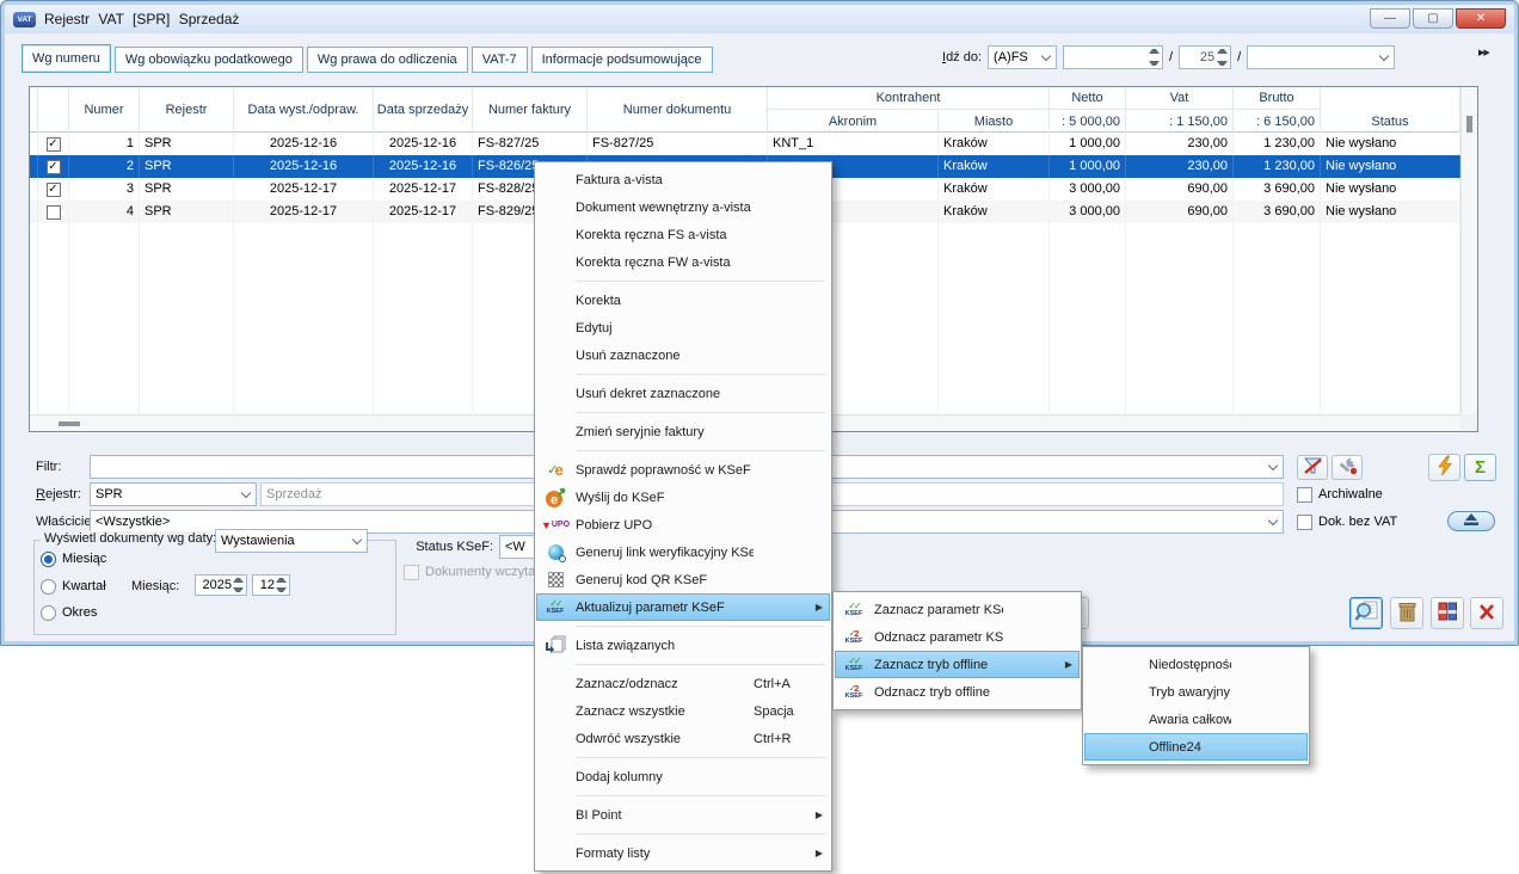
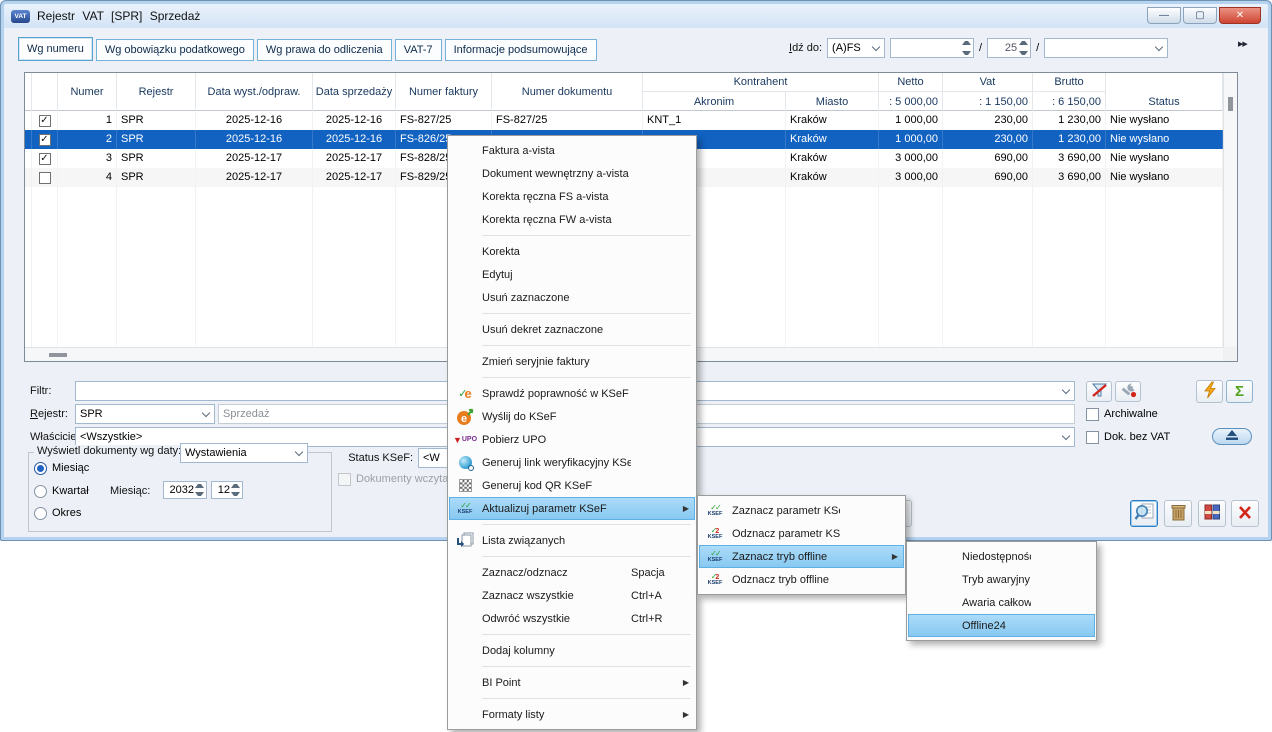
  Rejestr VAT [SPR] Sprzedaż
  —
  ▢
  ✕
  Wg numeru
  Wg obowiązku podatkowego
  Wg prawa do odliczenia
  VAT-7
  Informacje podsumowujące
  Idź do:
  (A)FS
  /
  25
  /
  Numer
  Rejestr
  Data wyst./odpraw.
  Data sprzedaży
  Numer faktury
  Numer dokumentu
  Kontrahent
  Netto
  Vat
  Brutto
  Akronim
  Miasto
  : 5 000,00
  : 1 150,00
  : 6 150,00
  Status
  ✓
  1
  SPR
  2025-12-16
  2025-12-16
  FS-827/25
  FS-827/25
  KNT_1
  Kraków
  1 000,00
  230,00
  1 230,00
  Nie wysłano
  ✓
  2
  SPR
  2025-12-16
  2025-12-16
  FS-826/2
  Kraków
  1 000,00
  230,00
  1 230,00
  Nie wysłano
  ✓
  3
  SPR
  2025-12-17
  2025-12-17
  FS-828/2
  Kraków
  3 000,00
  690,00
  3 690,00
  Nie wysłano
  4
  SPR
  2025-12-17
  2025-12-17
  FS-829/2
  Kraków
  3 000,00
  690,00
  3 690,00
  Nie wysłano
  Filtr:
  Σ
  Rejestr:
  SPR
  Sprzedaż
  Archiwalne
  Właścicie
  <Wszystkie>
  Dok. bez VAT
  Wyświetl dokumenty wg daty
  Wystawienia
  Miesiąc
  Kwartał
  Okres
  Miesiąc:
- 2025
+ 2032
  12
  Status KSeF:
  <W
  Dokumenty wczyta
  Faktura a-vista
  Dokument wewnętrzny a-vista
  Korekta ręczna FS a-vista
  Korekta ręczna FW a-vista
  Korekta
  Edytuj
  Usuń zaznaczone
  Usuń dekret zaznaczone
  Zmień seryjnie faktury
  ✓
  e
  Sprawdź poprawność w KSeF
  e
  Wyślij do KSeF
  ▼
  Pobierz UPO
  Generuj link weryfikacyjny KSe
  Generuj kod QR KSeF
  ✓✓
  Aktualizuj parametr KSeF
  ▶
  Lista związanych
  Zaznacz/odznacz
- Ctrl+A
+ Spacja
  Zaznacz wszystkie
- Spacja
+ Ctrl+A
  Odwróć wszystkie
  Ctrl+R
  Dodaj kolumny
  BI Point
  ▶
  Formaty listy
  ▶
  ✓✓
  Zaznacz parametr KS
  Odznacz parametr KS
  ✓✓
  Zaznacz tryb offline
  ▶
  Odznacz tryb offline
  Niedostępnoś
  Tryb awaryjny
  Awaria całkow
  Offline24
